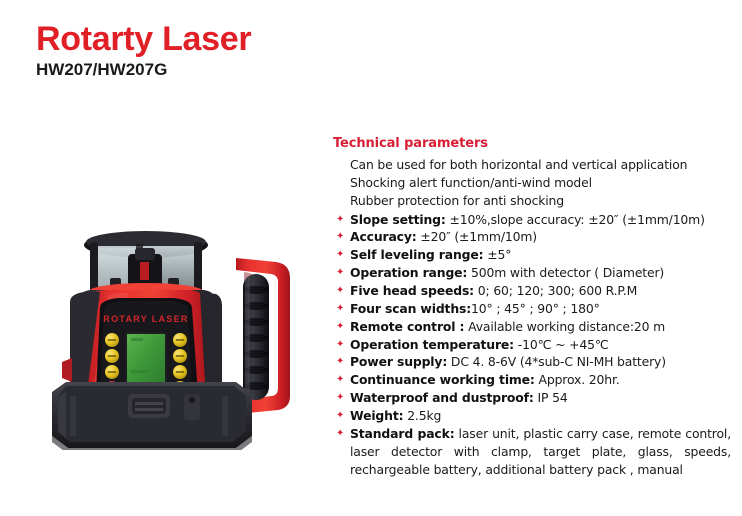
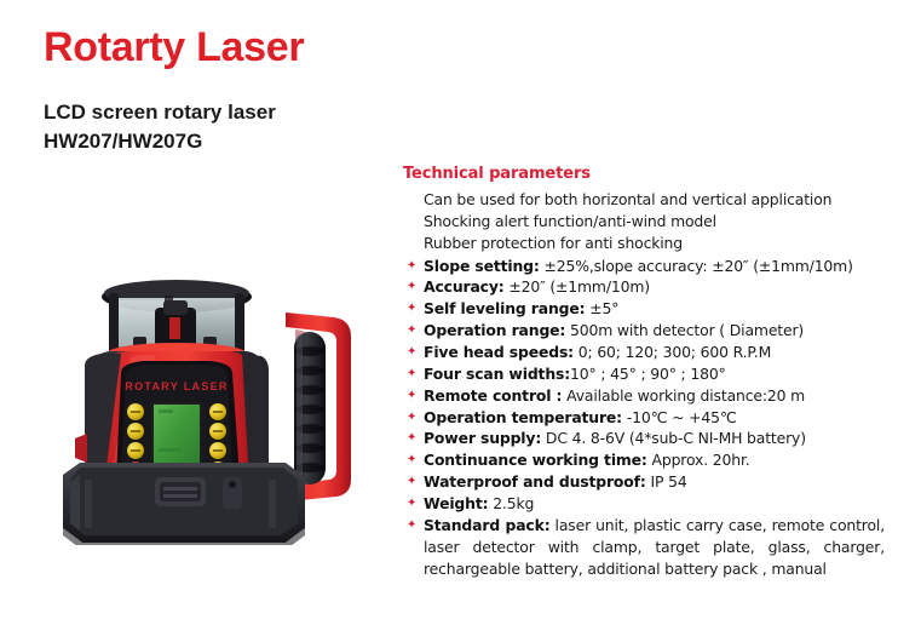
  Rotarty Laser
+ LCD screen rotary laser
  HW207/HW207G
  ROTARY LASER
  Technical parameters
  Can be used for both horizontal and vertical application
  Shocking alert function/anti-wind model
  Rubber protection for anti shocking
  ✦
- Slope setting: ±10%,slope accuracy: ±20″ (±1mm/10m)
+ Slope setting: ±25%,slope accuracy: ±20″ (±1mm/10m)
  ✦
  Accuracy: ±20″ (±1mm/10m)
  ✦
  Self leveling range: ±5°
  ✦
  Operation range: 500m with detector ( Diameter)
  ✦
  Five head speeds: 0; 60; 120; 300; 600 R.P.M
  ✦
  Four scan widths:10° ; 45° ; 90° ; 180°
  ✦
  Remote control : Available working distance:20 m
  ✦
  Operation temperature: -10℃ ~ +45℃
  ✦
  Power supply: DC 4. 8-6V (4*sub-C NI-MH battery)
  ✦
  Continuance working time: Approx. 20hr.
  ✦
  Waterproof and dustproof: IP 54
  ✦
  Weight: 2.5kg
  ✦
- Standard pack: laser unit, plastic carry case, remote control, laser detector with clamp, target plate, glass, speeds, rechargeable battery, additional battery pack , manual
+ Standard pack: laser unit, plastic carry case, remote control, laser detector with clamp, target plate, glass, charger, rechargeable battery, additional battery pack , manual
